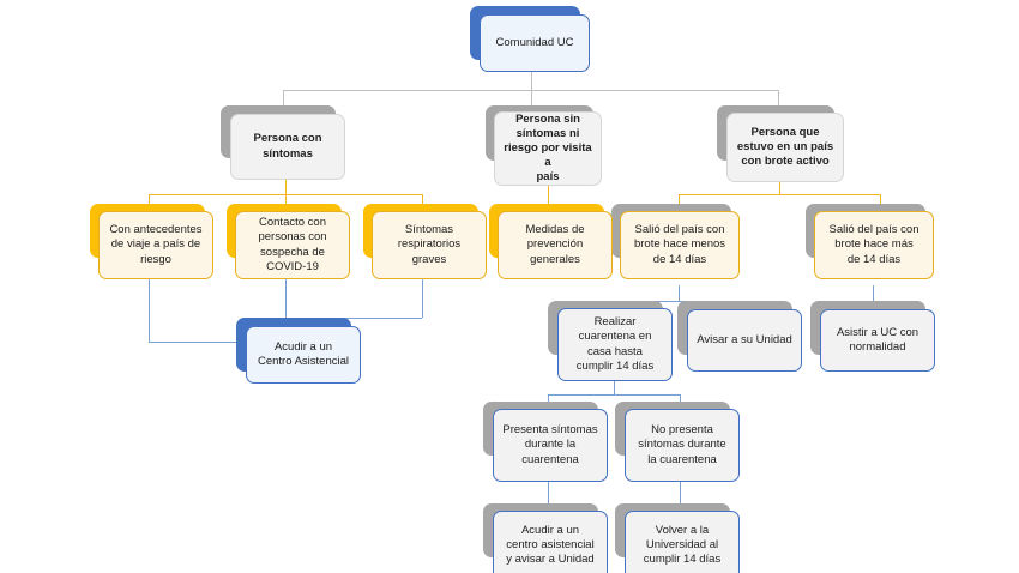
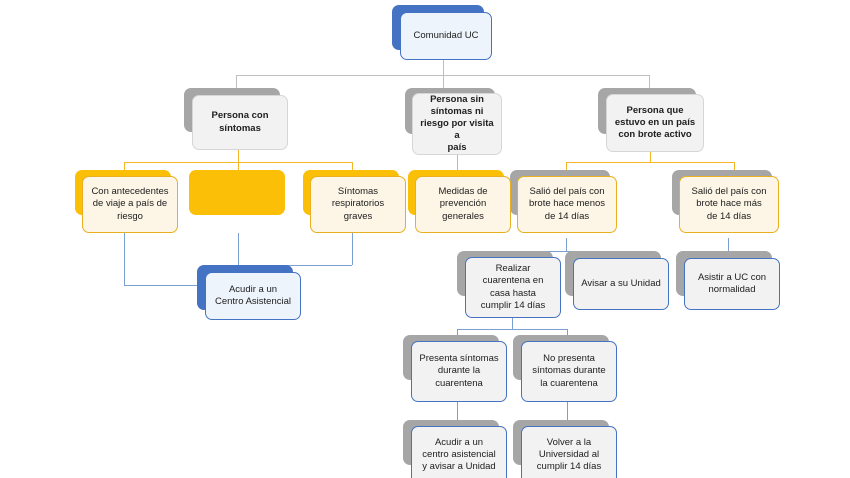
  Comunidad UC
  Persona con
  síntomas
  Persona sin
  síntomas ni
  riesgo por visita a
  país
  Persona que
  estuvo en un país
  con brote activo
  Con antecedentes
  de viaje a país de
  riesgo
- Contacto con
- personas con
- sospecha de
- COVID-19
  Síntomas
  respiratorios
  graves
  Medidas de
  prevención
  generales
  Salió del país con
  brote hace menos
  de 14 días
  Salió del país con
  brote hace más
  de 14 días
  Acudir a un
  Centro Asistencial
  Realizar
  cuarentena en
  casa hasta
  cumplir 14 días
  Avisar a su Unidad
  Asistir a UC con
  normalidad
  Presenta síntomas
  durante la
  cuarentena
  No presenta
  síntomas durante
  la cuarentena
  Acudir a un
  centro asistencial
  y avisar a Unidad
  Volver a la
  Universidad al
  cumplir 14 días
